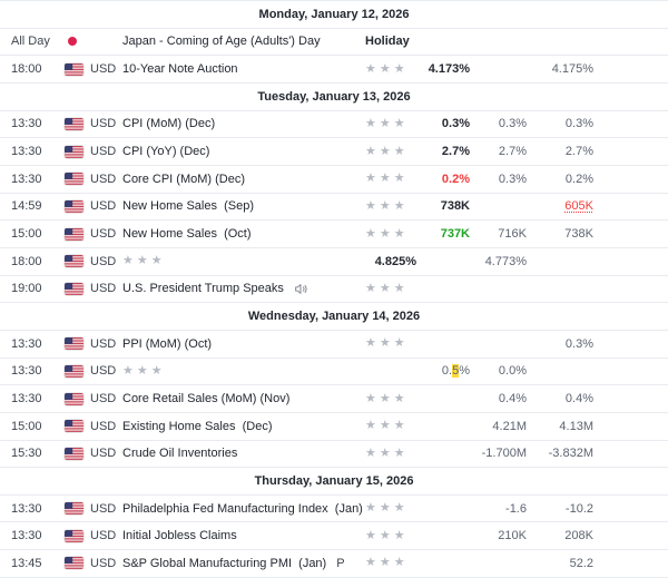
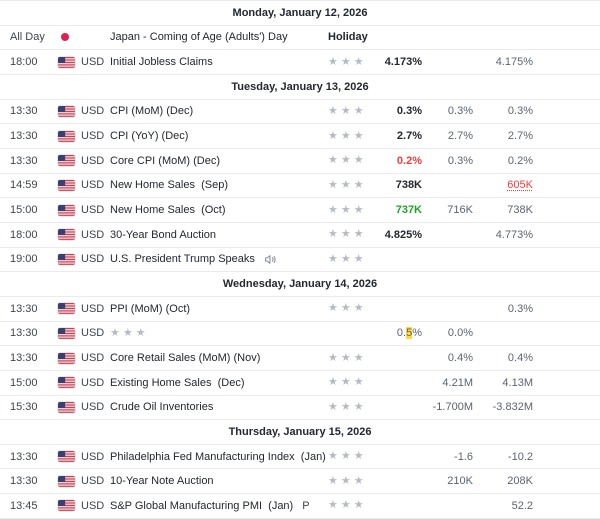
  Monday, January 12, 2026
  All Day
  Japan - Coming of Age (Adults') Day
  Holiday
  18:00
  USD
- 10-Year Note Auction
+ Initial Jobless Claims
  ★
  ★
  ★
  4.173%
  4.175%
  Tuesday, January 13, 2026
  13:30
  USD
  CPI (MoM) (Dec)
  ★
  ★
  ★
  0.3%
  0.3%
  0.3%
  13:30
  USD
  CPI (YoY) (Dec)
  ★
  ★
  ★
  2.7%
  2.7%
  2.7%
  13:30
  USD
  Core CPI (MoM) (Dec)
  ★
  ★
  ★
  0.2%
  0.3%
  0.2%
  14:59
  USD
  New Home Sales (Sep)
  ★
  ★
  ★
  738K
  605K
  15:00
  USD
  New Home Sales (Oct)
  ★
  ★
  ★
  737K
  716K
  738K
  18:00
  USD
+ 30-Year Bond Auction
  ★
  ★
  ★
  4.825%
  4.773%
  19:00
  USD
  U.S. President Trump Speaks
  ★
  ★
  ★
  Wednesday, January 14, 2026
  13:30
  USD
  PPI (MoM) (Oct)
  ★
  ★
  ★
  0.3%
  13:30
  USD
  ★
  ★
  ★
  0.5%
  0.0%
  13:30
  USD
  Core Retail Sales (MoM) (Nov)
  ★
  ★
  ★
  0.4%
  0.4%
  15:00
  USD
  Existing Home Sales (Dec)
  ★
  ★
  ★
  4.21M
  4.13M
  15:30
  USD
  Crude Oil Inventories
  ★
  ★
  ★
  -1.700M
  -3.832M
  Thursday, January 15, 2026
  13:30
  USD
  Philadelphia Fed Manufacturing Index (Jan)
  ★
  ★
  ★
  -1.6
  -10.2
  13:30
  USD
- Initial Jobless Claims
+ 10-Year Note Auction
  ★
  ★
  ★
  210K
  208K
  13:45
  USD
  S&P Global Manufacturing PMI (Jan)
  P
  ★
  ★
  ★
  52.2
